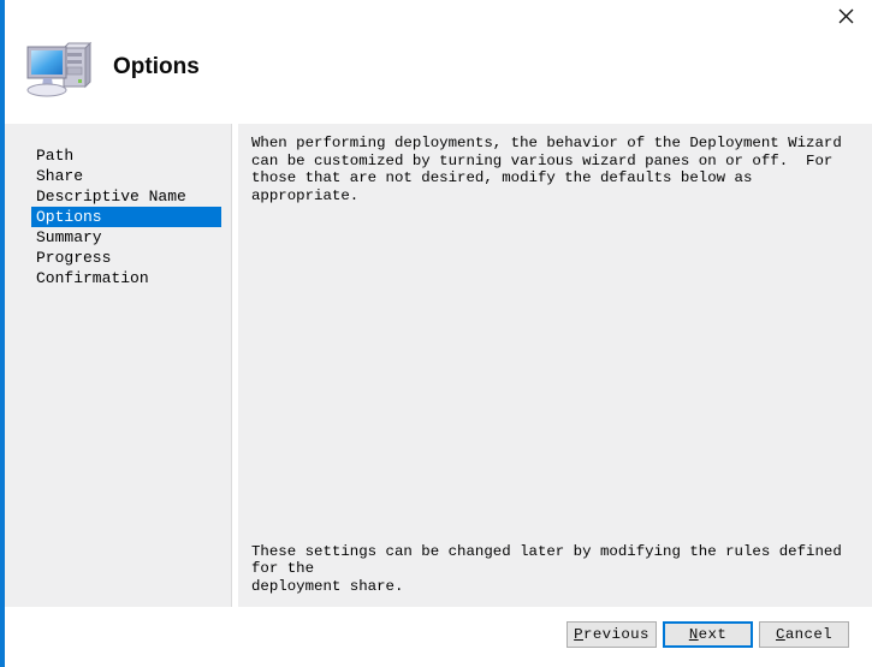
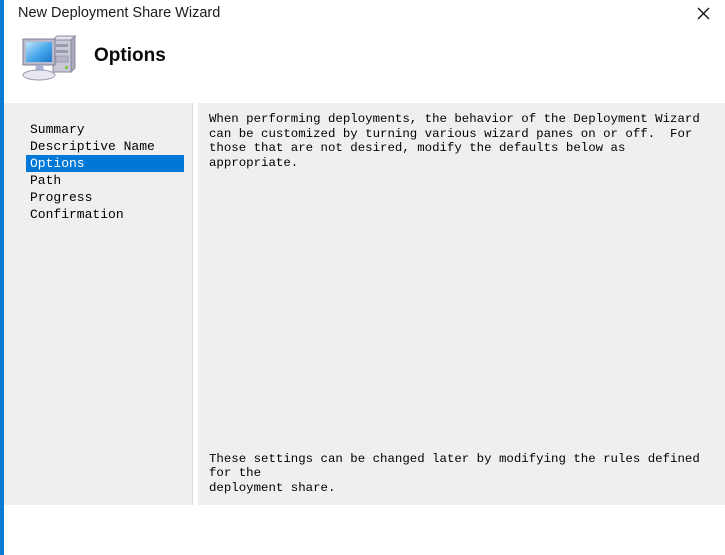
+ New Deployment Share Wizard
  Options
- Path
+ Summary
- Share
  Descriptive Name
  Options
- Summary
+ Path
  Progress
  Confirmation
  When performing deployments, the behavior of the Deployment Wizard can be customized by turning various wizard panes on or off. For those that are not desired, modify the defaults below as appropriate.
  These settings can be changed later by modifying the rules defined for the
  deployment share.
- Previous
- Next
- Cancel
